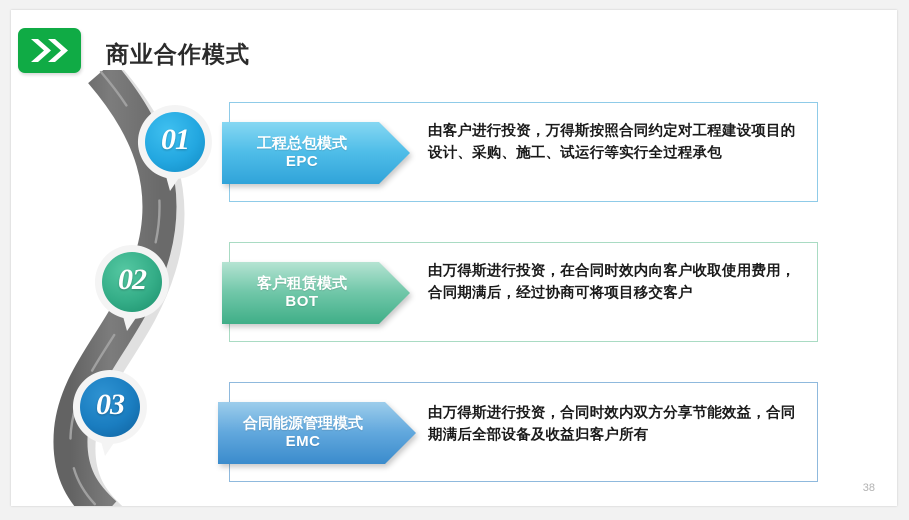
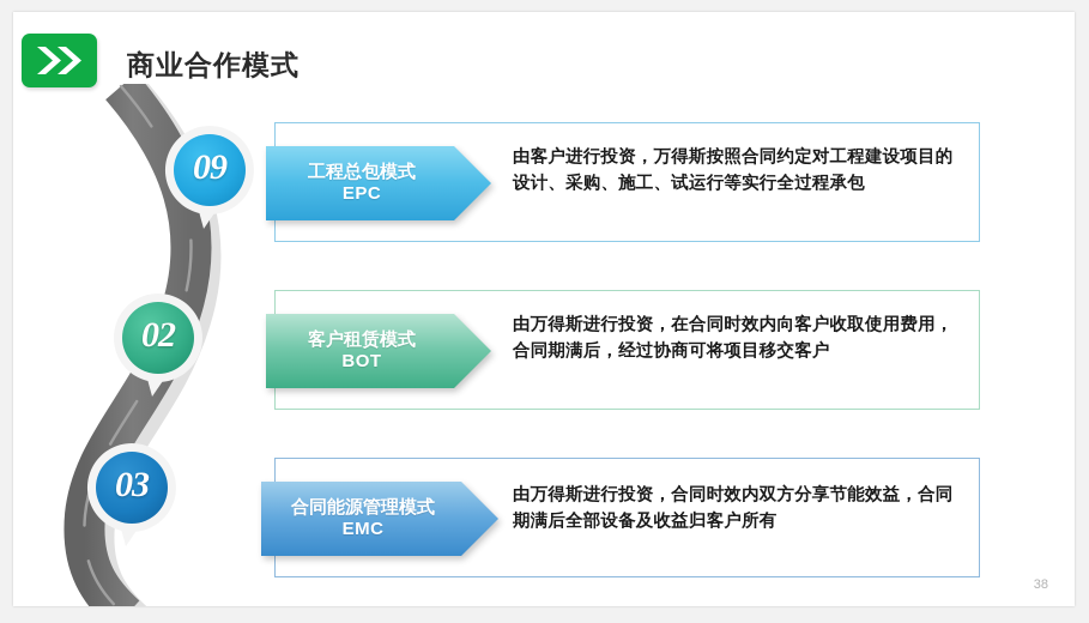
  商业合作模式
  工程总包模式
  EPC
  由客户进行投资，万得斯按照合同约定对工程建设项目的设计、采购、施工、试运行等实行全过程承包
- 01
+ 09
  客户租赁模式
  BOT
  由万得斯进行投资，在合同时效内向客户收取使用费用，合同期满后，经过协商可将项目移交客户
  02
  合同能源管理模式
  EMC
  由万得斯进行投资，合同时效内双方分享节能效益，合同期满后全部设备及收益归客户所有
  03
  38
